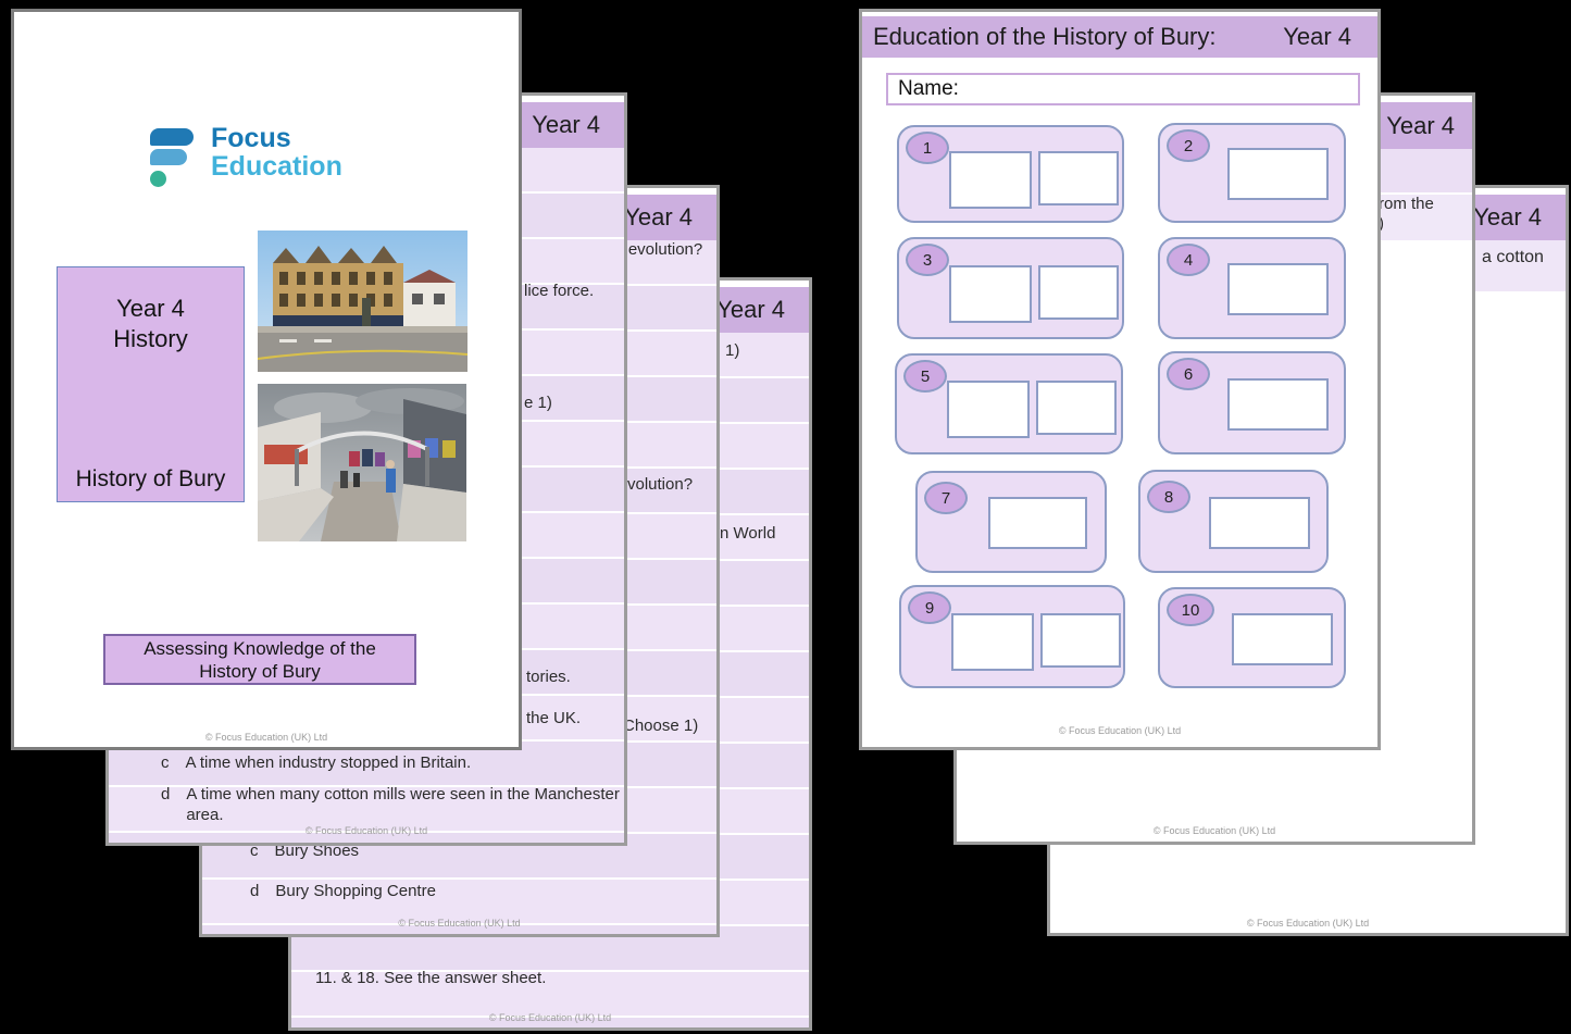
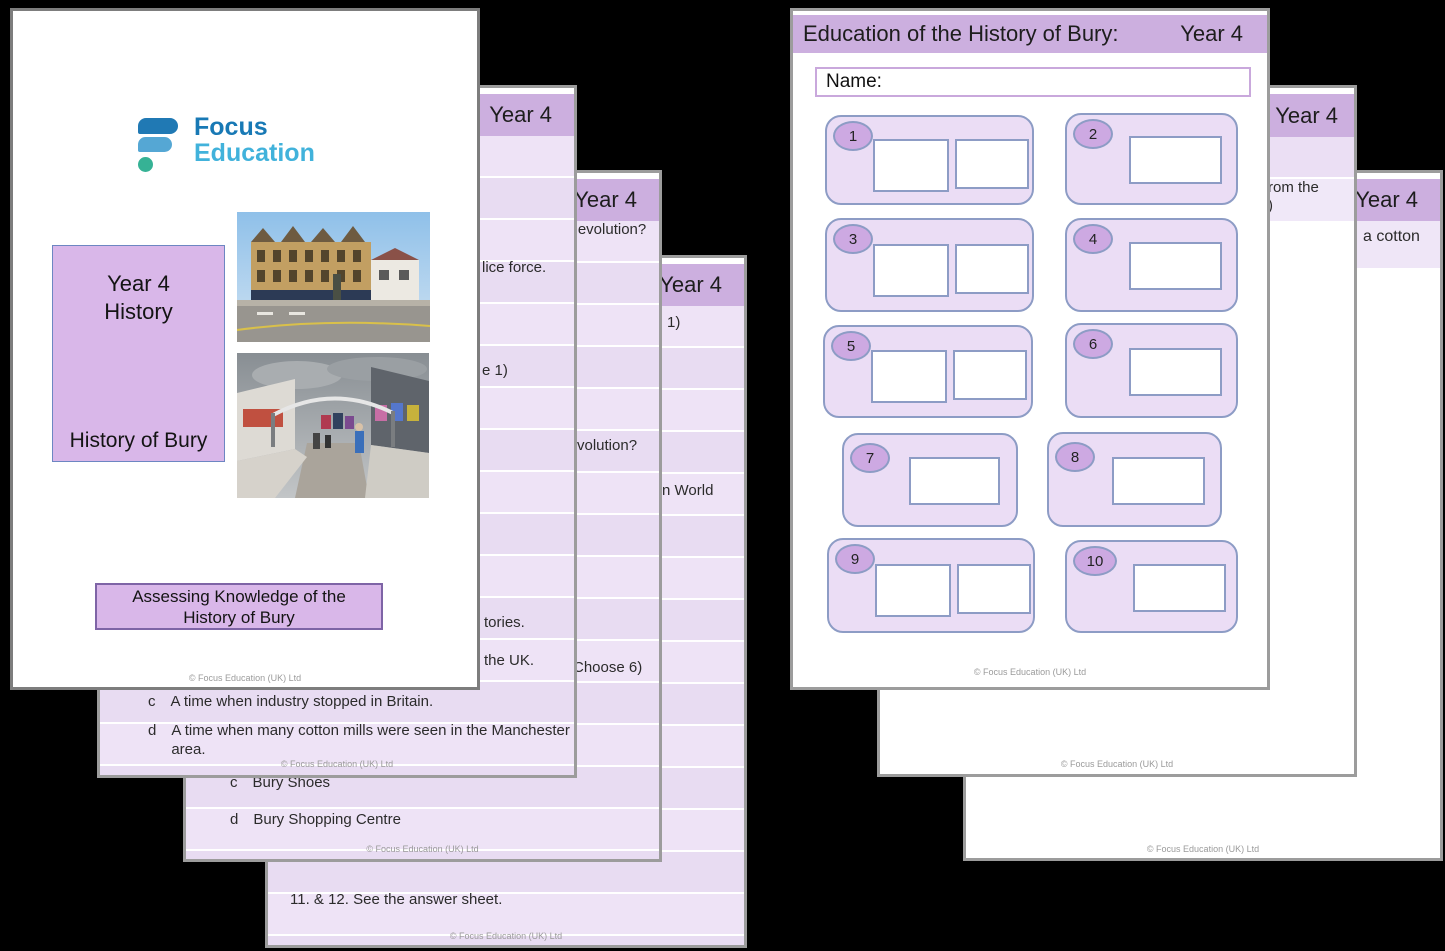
  Year 4
  1)
  n World
- 11. & 18. See the answer sheet.
+ 11. & 12. See the answer sheet.
  © Focus Education (UK) Ltd
  Year 4
  evolution?
  volution?
- Choose 1)
+ Choose 6)
  c
  Bury Shoes
  d
  Bury Shopping Centre
  © Focus Education (UK) Ltd
  Year 4
  lice force.
  e 1)
  tories.
  the UK.
  c
  A time when industry stopped in Britain.
  d
  A time when many cotton mills were seen in the Manchester area.
  © Focus Education (UK) Ltd
  Focus
  Education
  Year 4
  History
  History of Bury
  Assessing Knowledge of the
  History of Bury
  © Focus Education (UK) Ltd
  Year 4
  a cotton
  © Focus Education (UK) Ltd
  Year 4
  rom the
  )
  © Focus Education (UK) Ltd
  Education of the History of Bury:
  Year 4
  Name:
  1
  2
  3
  4
  5
  6
  7
  8
  9
  10
  © Focus Education (UK) Ltd
